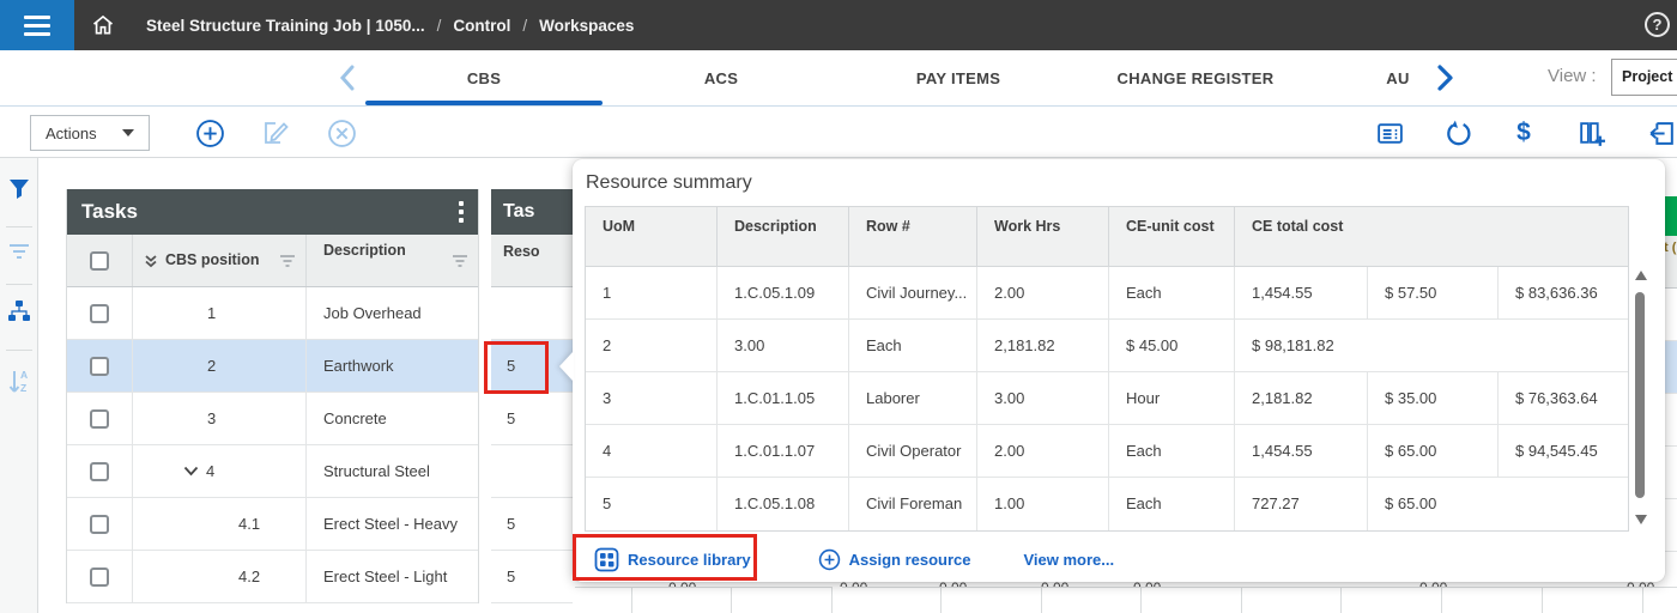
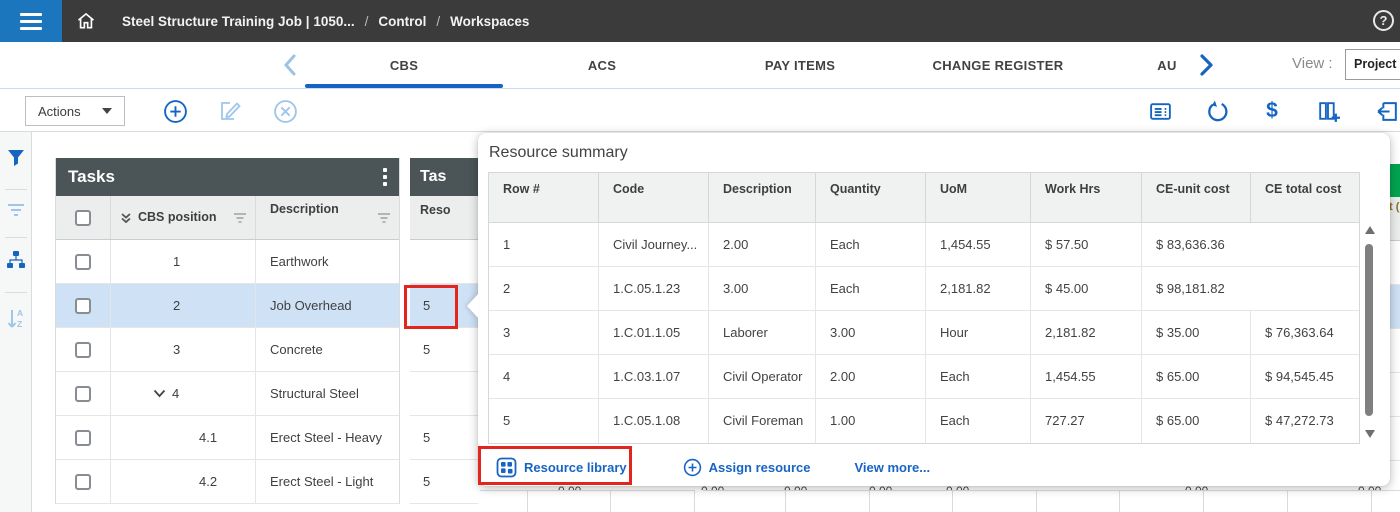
  Steel Structure Training Job | 1050...
  /
  Control
  /
  Workspaces
  ?
  CBS
  ACS
  PAY ITEMS
  CHANGE REGISTER
  AU
  View :
  Project
  Actions
  $
  A
  Z
  Tasks
  CBS position
  Description
  1
- Job Overhead
+ Earthwork
  2
- Earthwork
+ Job Overhead
  3
  Concrete
  4
  Structural Steel
  4.1
  Erect Steel - Heavy
  4.2
  Erect Steel - Light
  Tas
  Reso
  5
  5
  5
  5
  t (
  Resource summary
- UoM
+ Row #
+ Code
  Description
+ Quantity
- Row #
+ UoM
  Work Hrs
  CE-unit cost
  CE total cost
  1
- 1.C.05.1.09
  Civil Journey...
  2.00
  Each
  1,454.55
  $ 57.50
  $ 83,636.36
  2
+ 1.C.05.1.23
  3.00
  Each
  2,181.82
  $ 45.00
  $ 98,181.82
  3
  1.C.01.1.05
  Laborer
  3.00
  Hour
  2,181.82
  $ 35.00
  $ 76,363.64
  4
- 1.C.01.1.07
+ 1.C.03.1.07
  Civil Operator
  2.00
  Each
  1,454.55
  $ 65.00
  $ 94,545.45
  5
  1.C.05.1.08
  Civil Foreman
  1.00
  Each
  727.27
  $ 65.00
+ $ 47,272.73
  Resource library
  Assign resource
  View more...
